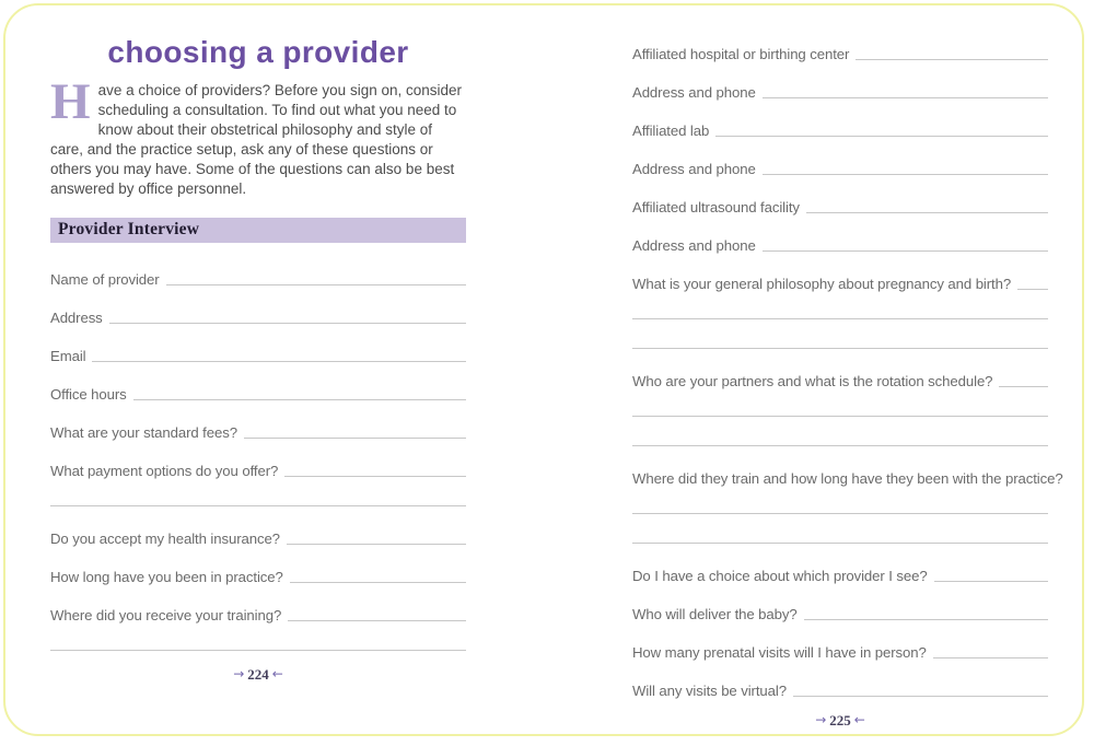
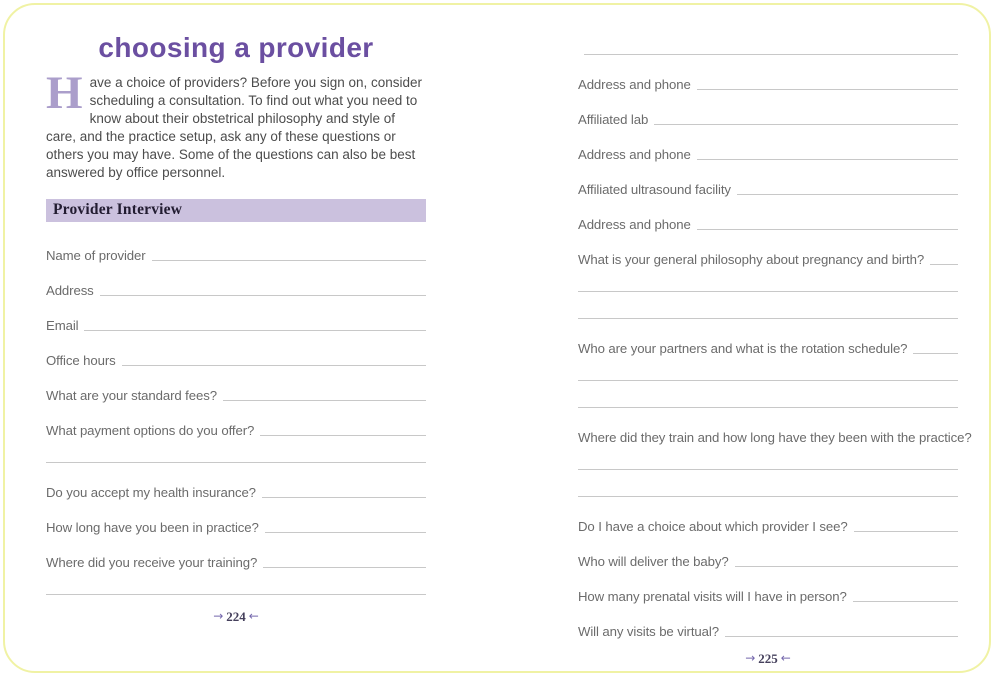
  choosing a provider
  H
  ave a choice of providers? Before you sign on, consider scheduling a consultation. To find out what you need to know about their obstetrical philosophy and style of care, and the practice setup, ask any of these questions or others you may have. Some of the questions can also be best answered by office personnel.
  Provider Interview
  Name of provider
  Address
  Email
  Office hours
  What are your standard fees?
  What payment options do you offer?
  Do you accept my health insurance?
  How long have you been in practice?
  Where did you receive your training?
  → 224 ←
- Affiliated hospital or birthing center
  Address and phone
  Affiliated lab
  Address and phone
  Affiliated ultrasound facility
  Address and phone
  What is your general philosophy about pregnancy and birth?
  Who are your partners and what is the rotation schedule?
  Where did they train and how long have they been with the practice?
  Do I have a choice about which provider I see?
  Who will deliver the baby?
  How many prenatal visits will I have in person?
  Will any visits be virtual?
  → 225 ←
